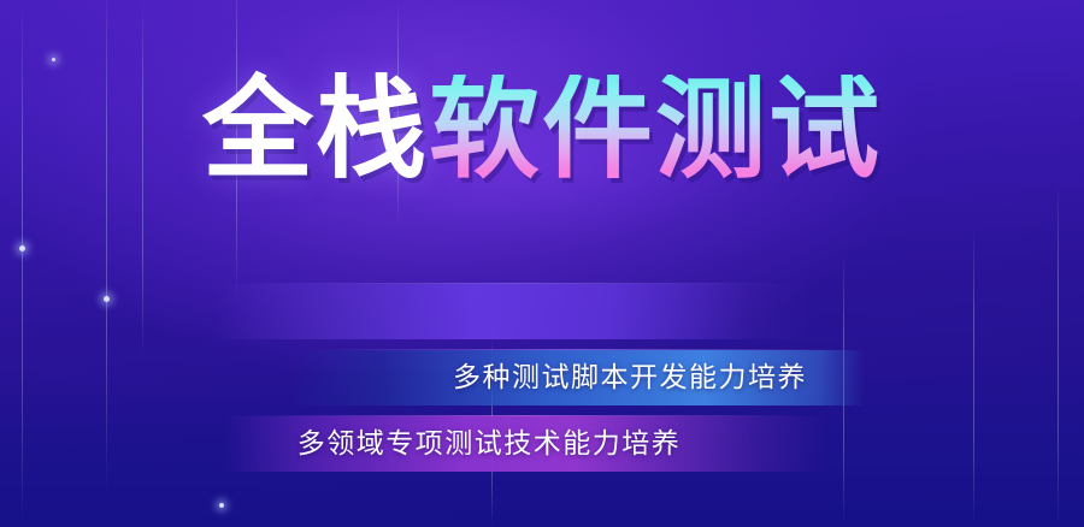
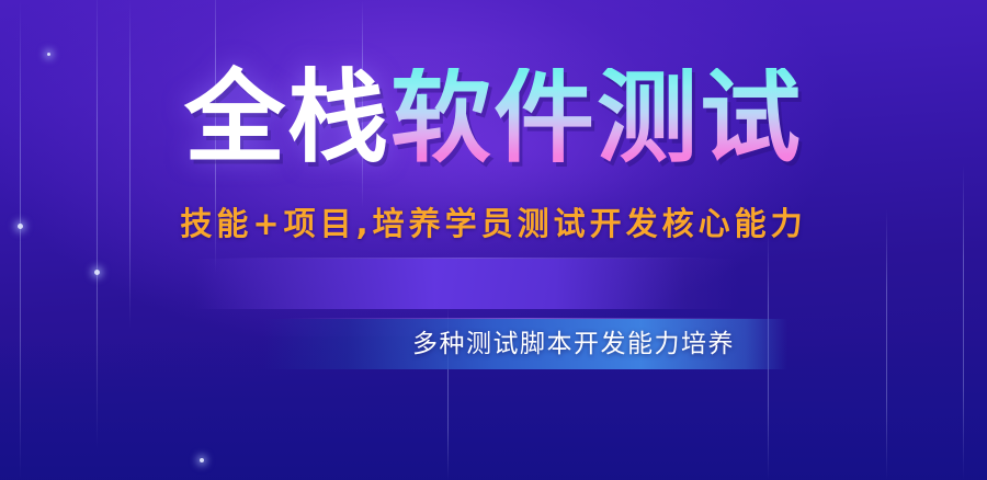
  全栈软件测试
+ 技能+项目,培养学员测试开发核心能力
  多种测试脚本开发能力培养
- 多领域专项测试技术能力培养
